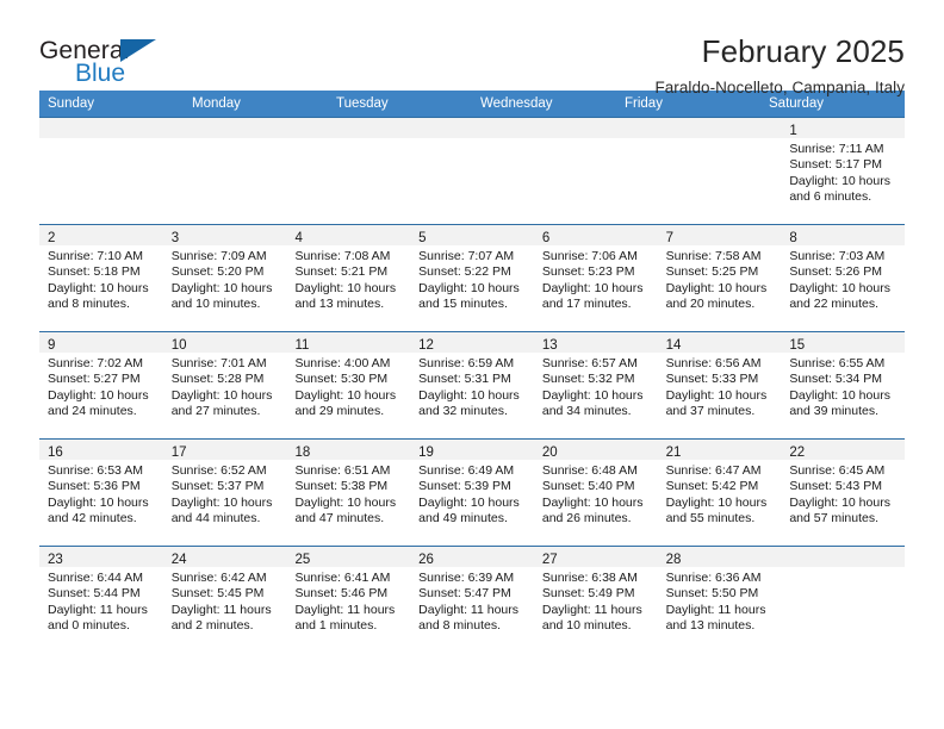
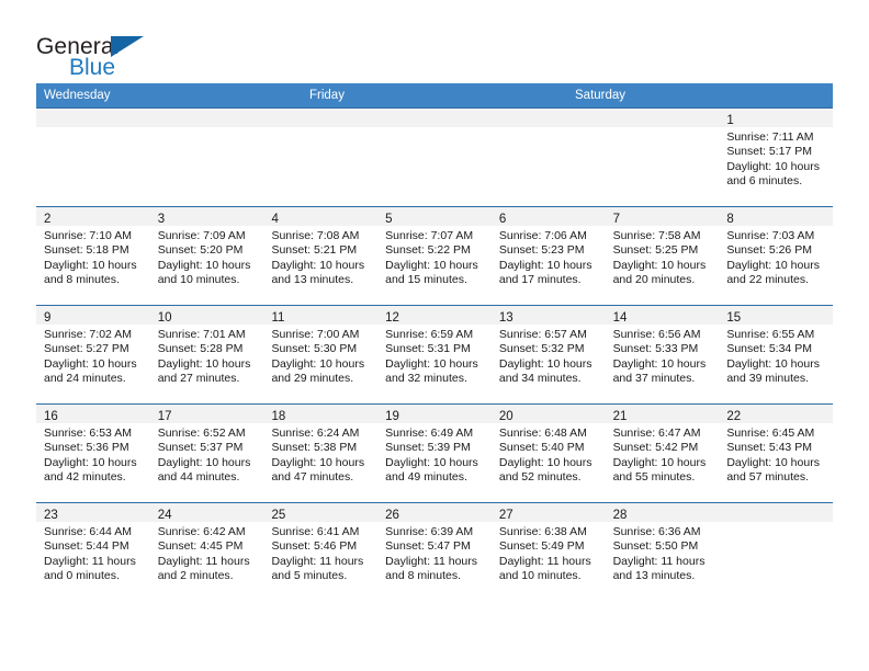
  General
  Blue
- February 2025
- Faraldo-Nocelleto, Campania, Italy
- Sunday
- Monday
- Tuesday
  Wednesday
  Friday
  Saturday
  1
  Sunrise: 7:11 AM
  Sunset: 5:17 PM
  Daylight: 10 hours
  and 6 minutes.
  2
  Sunrise: 7:10 AM
  Sunset: 5:18 PM
  Daylight: 10 hours
  and 8 minutes.
  3
  Sunrise: 7:09 AM
  Sunset: 5:20 PM
  Daylight: 10 hours
  and 10 minutes.
  4
  Sunrise: 7:08 AM
  Sunset: 5:21 PM
  Daylight: 10 hours
  and 13 minutes.
  5
  Sunrise: 7:07 AM
  Sunset: 5:22 PM
  Daylight: 10 hours
  and 15 minutes.
  6
  Sunrise: 7:06 AM
  Sunset: 5:23 PM
  Daylight: 10 hours
  and 17 minutes.
  7
  Sunrise: 7:58 AM
  Sunset: 5:25 PM
  Daylight: 10 hours
  and 20 minutes.
  8
  Sunrise: 7:03 AM
  Sunset: 5:26 PM
  Daylight: 10 hours
  and 22 minutes.
  9
  Sunrise: 7:02 AM
  Sunset: 5:27 PM
  Daylight: 10 hours
  and 24 minutes.
  10
  Sunrise: 7:01 AM
  Sunset: 5:28 PM
  Daylight: 10 hours
  and 27 minutes.
  11
- Sunrise: 4:00 AM
+ Sunrise: 7:00 AM
  Sunset: 5:30 PM
  Daylight: 10 hours
  and 29 minutes.
  12
  Sunrise: 6:59 AM
  Sunset: 5:31 PM
  Daylight: 10 hours
  and 32 minutes.
  13
  Sunrise: 6:57 AM
  Sunset: 5:32 PM
  Daylight: 10 hours
  and 34 minutes.
  14
  Sunrise: 6:56 AM
  Sunset: 5:33 PM
  Daylight: 10 hours
  and 37 minutes.
  15
  Sunrise: 6:55 AM
  Sunset: 5:34 PM
  Daylight: 10 hours
  and 39 minutes.
  16
  Sunrise: 6:53 AM
  Sunset: 5:36 PM
  Daylight: 10 hours
  and 42 minutes.
  17
  Sunrise: 6:52 AM
  Sunset: 5:37 PM
  Daylight: 10 hours
  and 44 minutes.
  18
- Sunrise: 6:51 AM
+ Sunrise: 6:24 AM
  Sunset: 5:38 PM
  Daylight: 10 hours
  and 47 minutes.
  19
  Sunrise: 6:49 AM
  Sunset: 5:39 PM
  Daylight: 10 hours
  and 49 minutes.
  20
  Sunrise: 6:48 AM
  Sunset: 5:40 PM
  Daylight: 10 hours
- and 26 minutes.
+ and 52 minutes.
  21
  Sunrise: 6:47 AM
  Sunset: 5:42 PM
  Daylight: 10 hours
  and 55 minutes.
  22
  Sunrise: 6:45 AM
  Sunset: 5:43 PM
  Daylight: 10 hours
  and 57 minutes.
  23
  Sunrise: 6:44 AM
  Sunset: 5:44 PM
  Daylight: 11 hours
  and 0 minutes.
  24
  Sunrise: 6:42 AM
- Sunset: 5:45 PM
+ Sunset: 4:45 PM
  Daylight: 11 hours
  and 2 minutes.
  25
  Sunrise: 6:41 AM
  Sunset: 5:46 PM
  Daylight: 11 hours
- and 1 minutes.
+ and 5 minutes.
  26
  Sunrise: 6:39 AM
  Sunset: 5:47 PM
  Daylight: 11 hours
  and 8 minutes.
  27
  Sunrise: 6:38 AM
  Sunset: 5:49 PM
  Daylight: 11 hours
  and 10 minutes.
  28
  Sunrise: 6:36 AM
  Sunset: 5:50 PM
  Daylight: 11 hours
  and 13 minutes.
